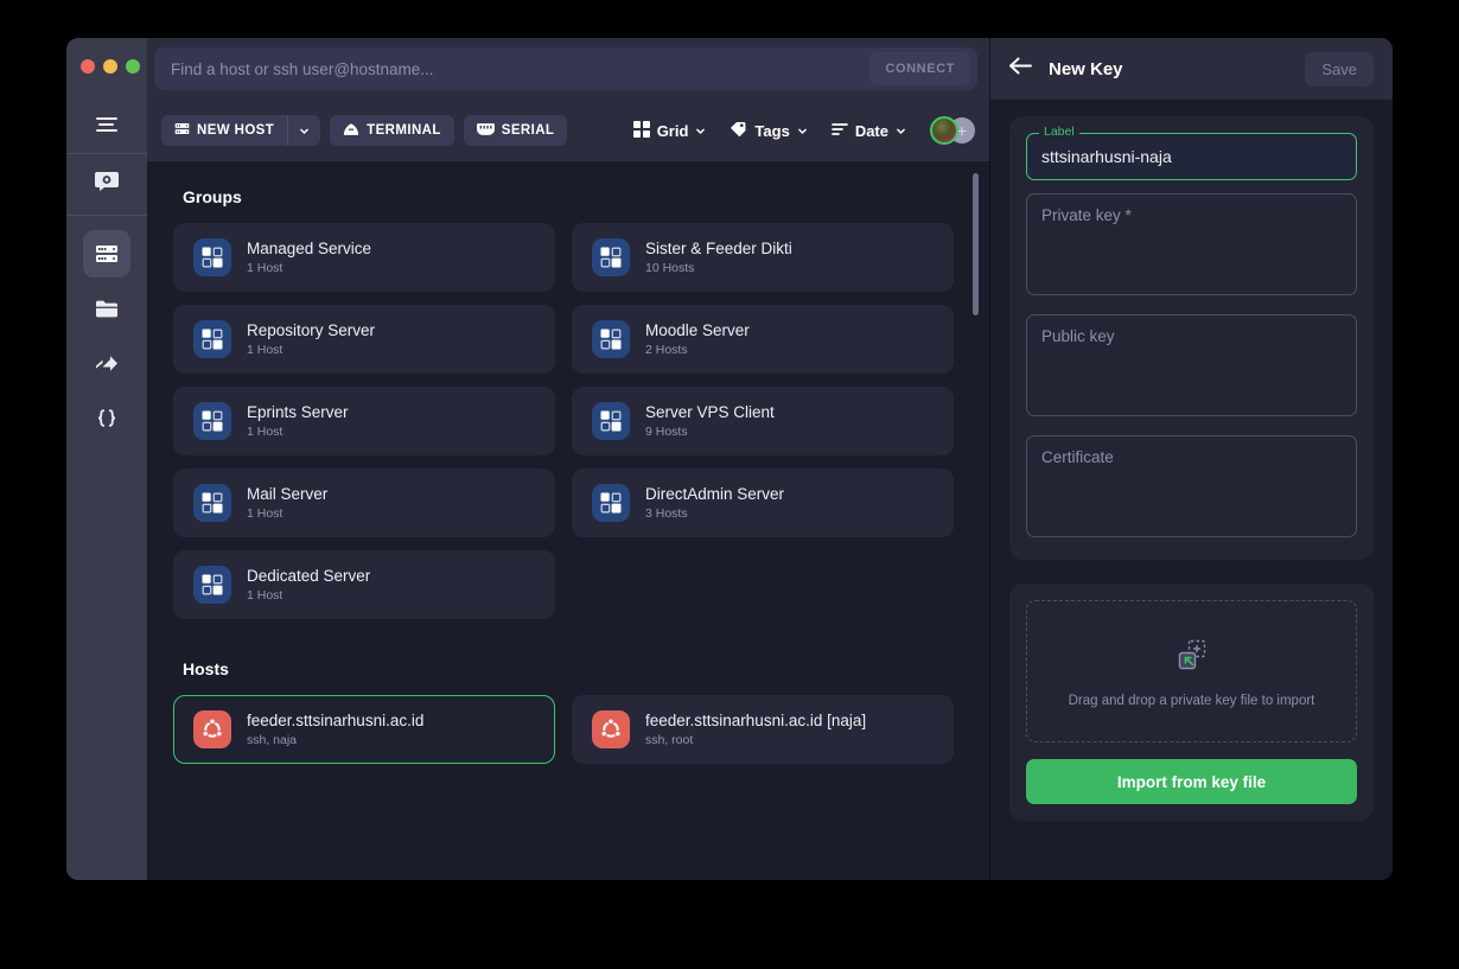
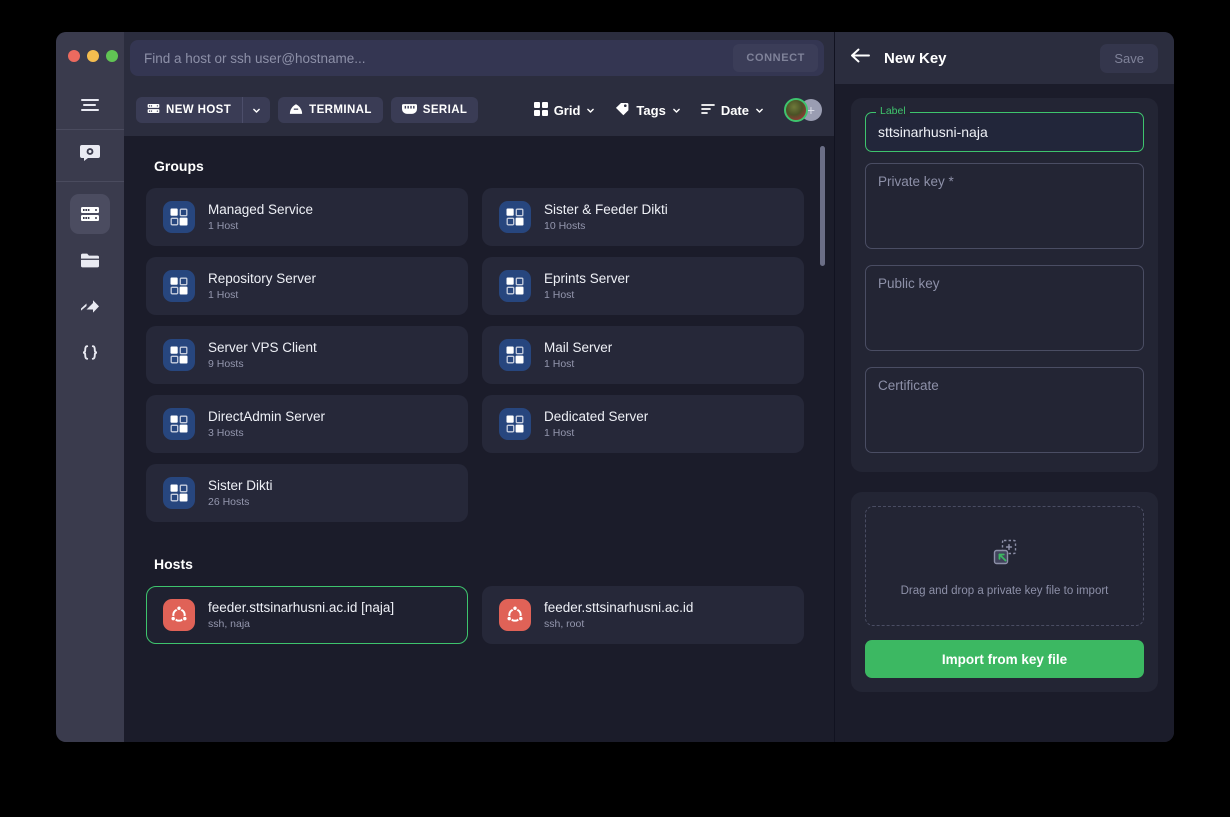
  Find a host or ssh user@hostname...
  CONNECT
  NEW HOST
  TERMINAL
  SERIAL
  Grid
  Tags
  Date
  +
  Groups
  Managed Service
  1 Host
  Sister & Feeder Dikti
  10 Hosts
  Repository Server
  1 Host
- Moodle Server
- 2 Hosts
  Eprints Server
  1 Host
  Server VPS Client
  9 Hosts
  Mail Server
  1 Host
  DirectAdmin Server
  3 Hosts
  Dedicated Server
  1 Host
+ Sister Dikti
+ 26 Hosts
  Hosts
- feeder.sttsinarhusni.ac.id
+ feeder.sttsinarhusni.ac.id [naja]
  ssh, naja
- feeder.sttsinarhusni.ac.id [naja]
+ feeder.sttsinarhusni.ac.id
  ssh, root
  New Key
  Save
  Label
  sttsinarhusni-naja
  Private key * Public key Certificate
  Drag and drop a private key file to import
  Import from key file
